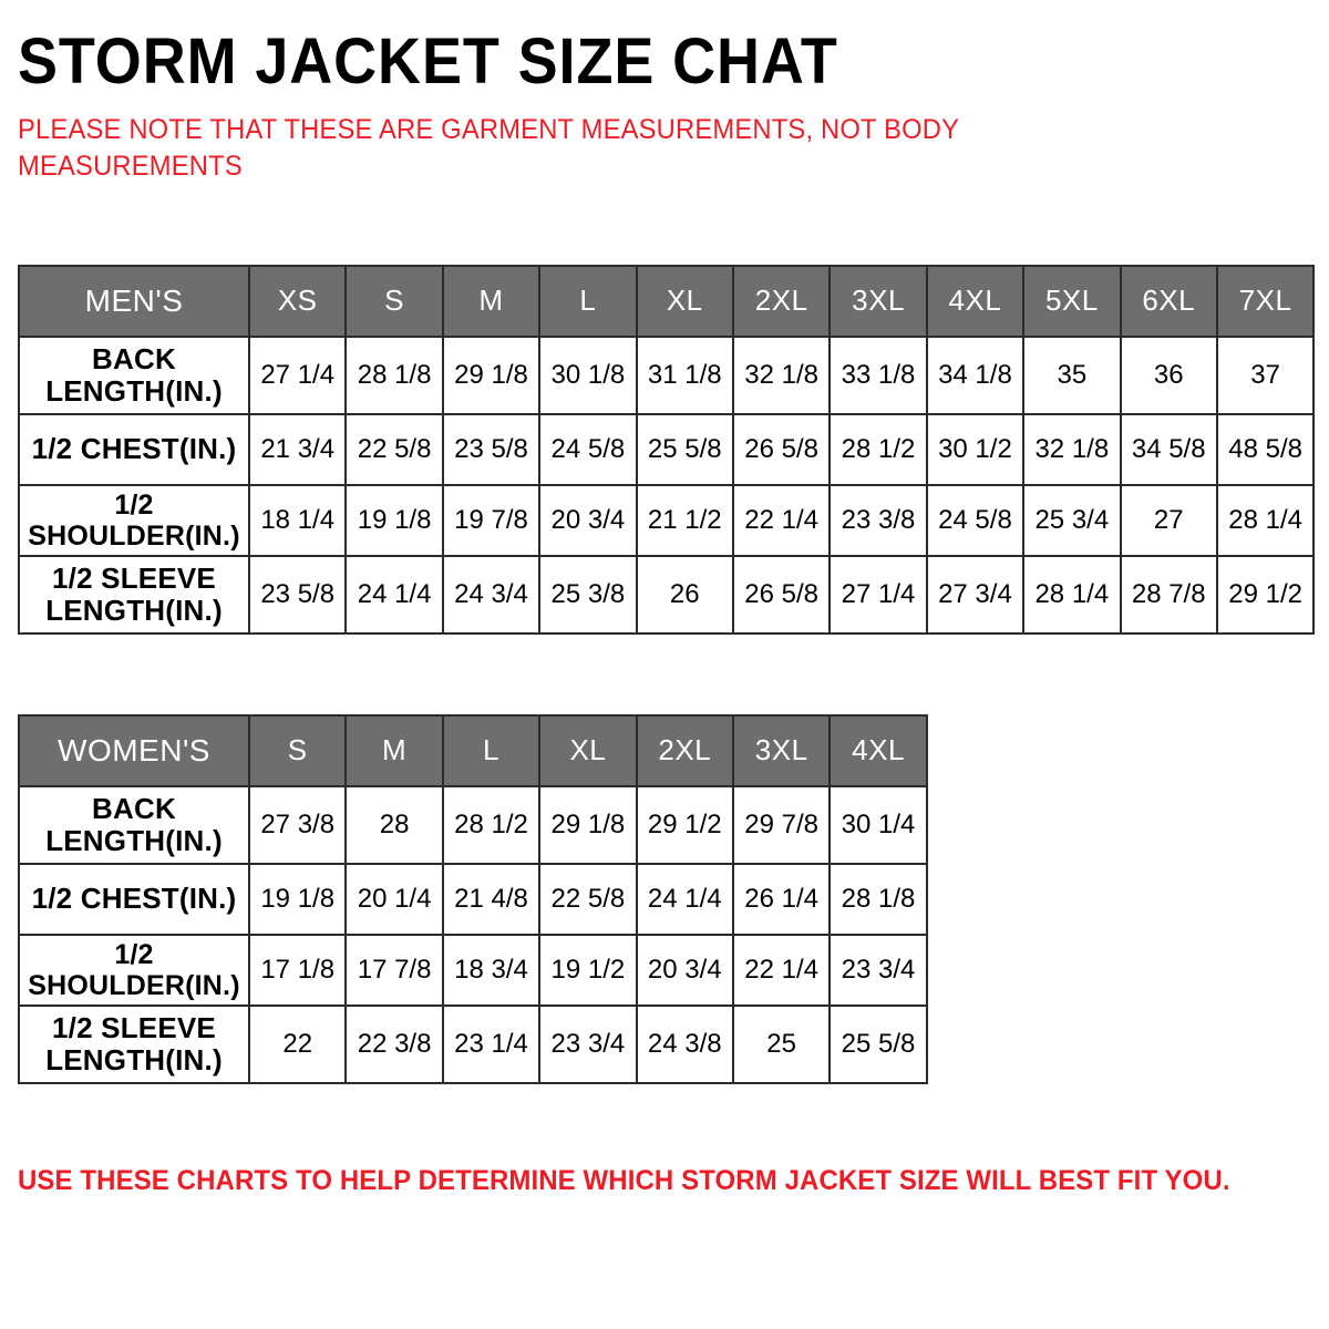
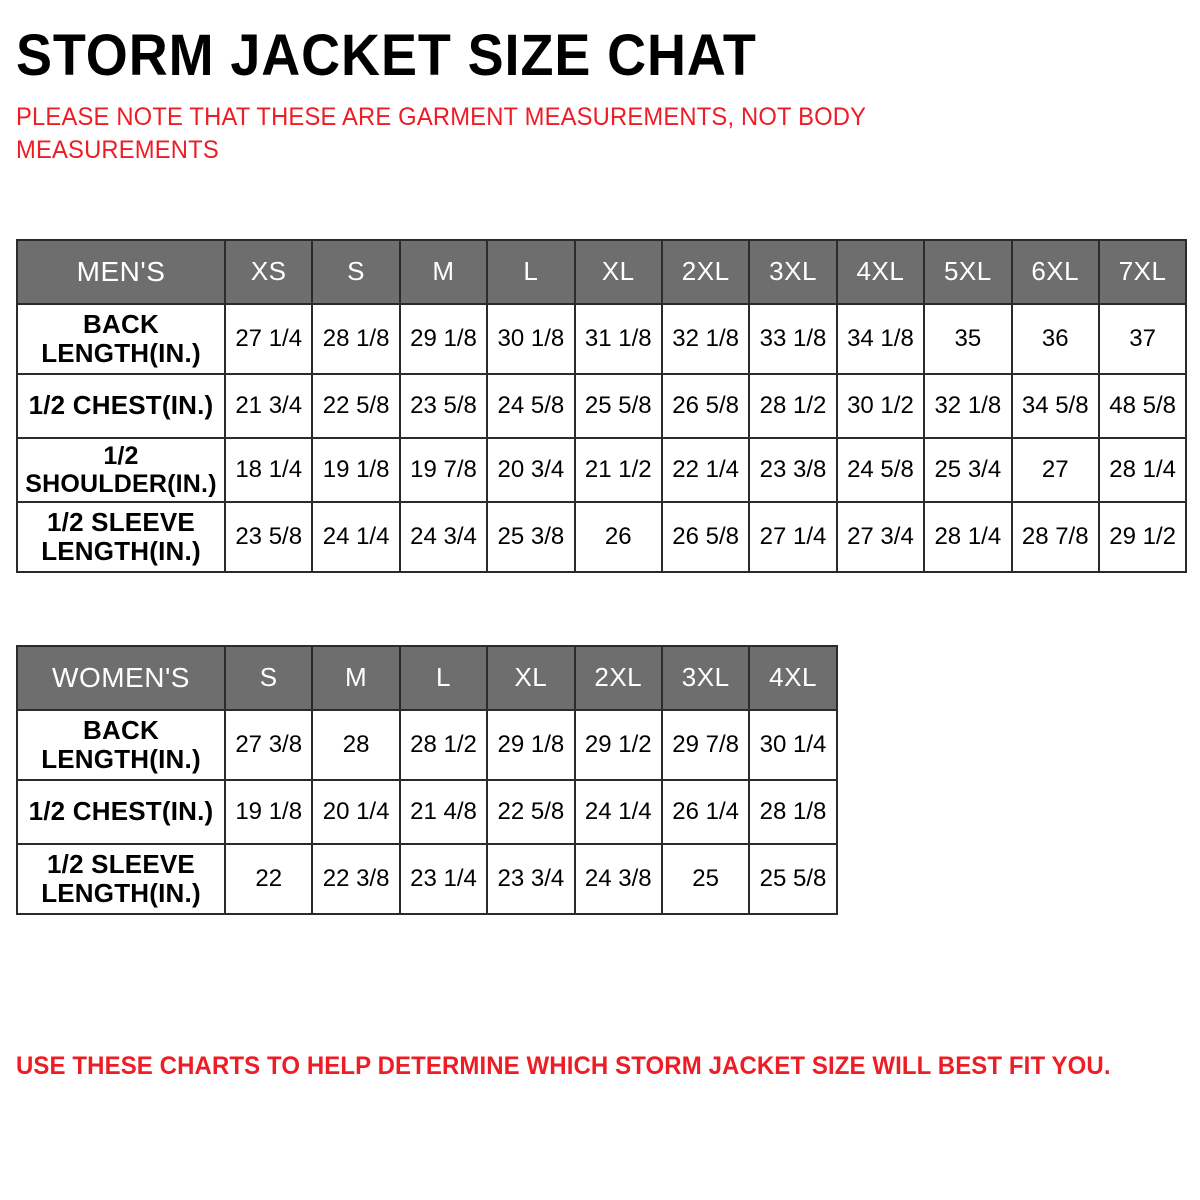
  STORM JACKET SIZE CHAT
  PLEASE NOTE THAT THESE ARE GARMENT MEASUREMENTS, NOT BODY MEASUREMENTS
  MEN'S	XS	S	M	L	XL	2XL	3XL	4XL	5XL	6XL	7XL
  BACK LENGTH(IN.)	27 1/4	28 1/8	29 1/8	30 1/8	31 1/8	32 1/8	33 1/8	34 1/8	35	36	37
  1/2 CHEST(IN.)	21 3/4	22 5/8	23 5/8	24 5/8	25 5/8	26 5/8	28 1/2	30 1/2	32 1/8	34 5/8	48 5/8
  1/2 SHOULDER(IN.)	18 1/4	19 1/8	19 7/8	20 3/4	21 1/2	22 1/4	23 3/8	24 5/8	25 3/4	27	28 1/4
  1/2 SLEEVE LENGTH(IN.)	23 5/8	24 1/4	24 3/4	25 3/8	26	26 5/8	27 1/4	27 3/4	28 1/4	28 7/8	29 1/2
  WOMEN'S	S	M	L	XL	2XL	3XL	4XL
  BACK LENGTH(IN.)	27 3/8	28	28 1/2	29 1/8	29 1/2	29 7/8	30 1/4
  1/2 CHEST(IN.)	19 1/8	20 1/4	21 4/8	22 5/8	24 1/4	26 1/4	28 1/8
- 1/2 SHOULDER(IN.)	17 1/8	17 7/8	18 3/4	19 1/2	20 3/4	22 1/4	23 3/4
  1/2 SLEEVE LENGTH(IN.)	22	22 3/8	23 1/4	23 3/4	24 3/8	25	25 5/8
  USE THESE CHARTS TO HELP DETERMINE WHICH STORM JACKET SIZE WILL BEST FIT YOU.
